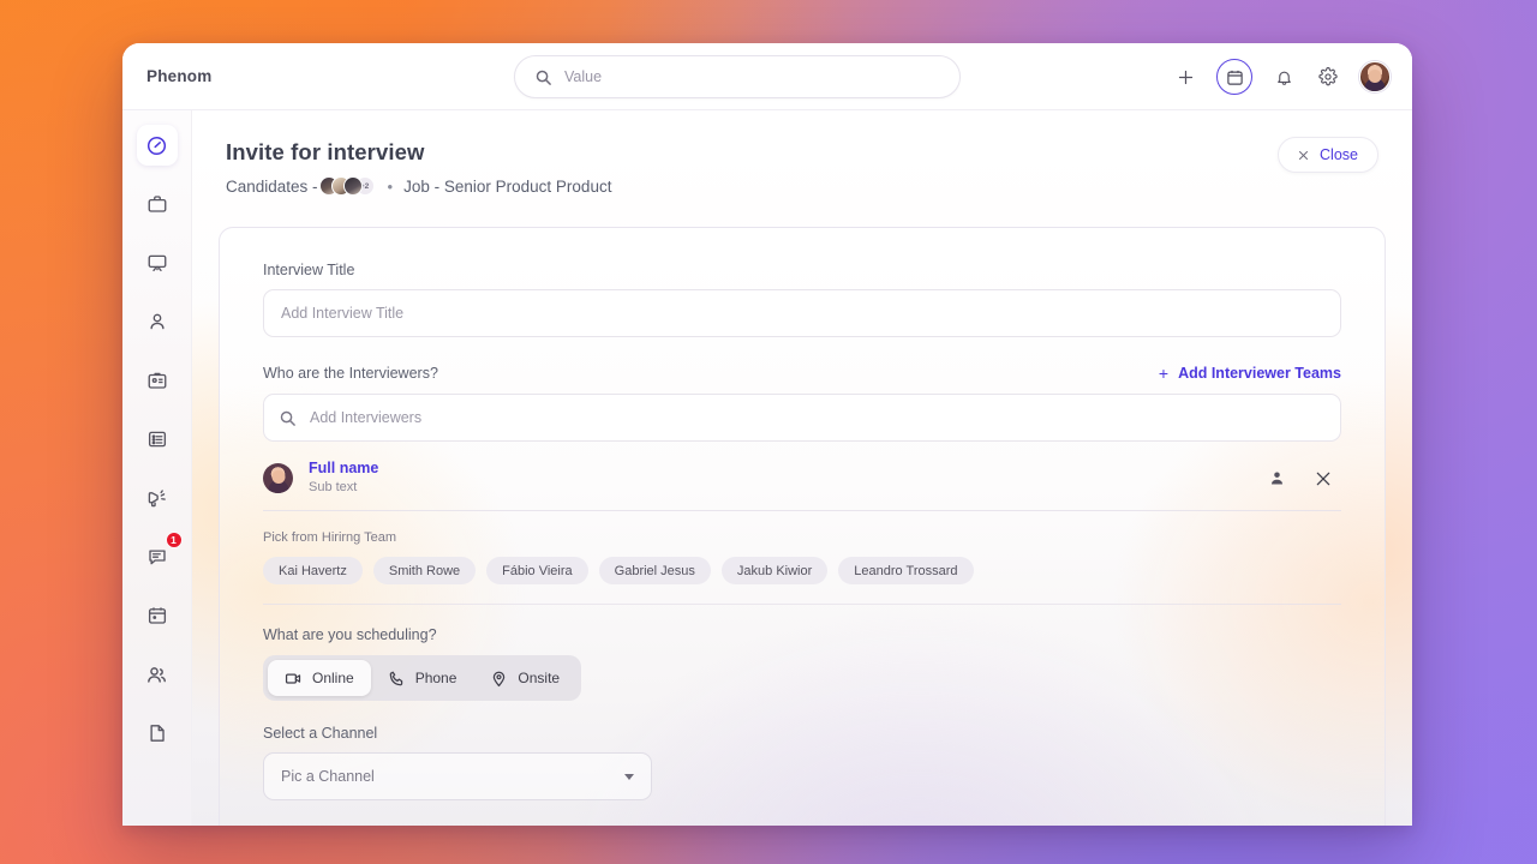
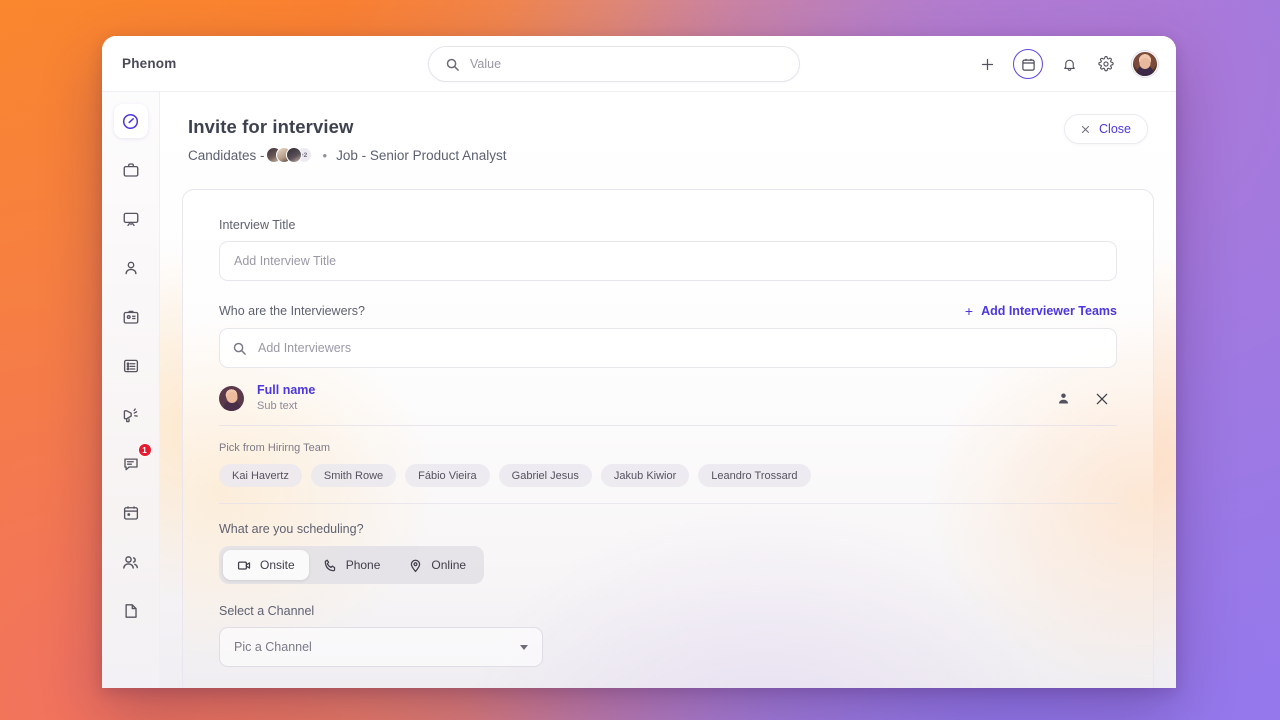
  Phenom
  Value
  1
  Invite for interview
  Candidates -
  •
- Job - Senior Product Product
+ Job - Senior Product Analyst
  Close
  Interview Title
  Add Interview Title
  Who are the Interviewers?
  +
  Add Interviewer Teams
  Add Interviewers
  Full name
  Sub text
  Pick from Hirirng Team
  Kai Havertz
  Smith Rowe
  Fábio Vieira
  Gabriel Jesus
  Jakub Kiwior
  Leandro Trossard
  What are you scheduling?
- Online
+ Onsite
  Phone
- Onsite
+ Online
  Select a Channel
  Pic a Channel
